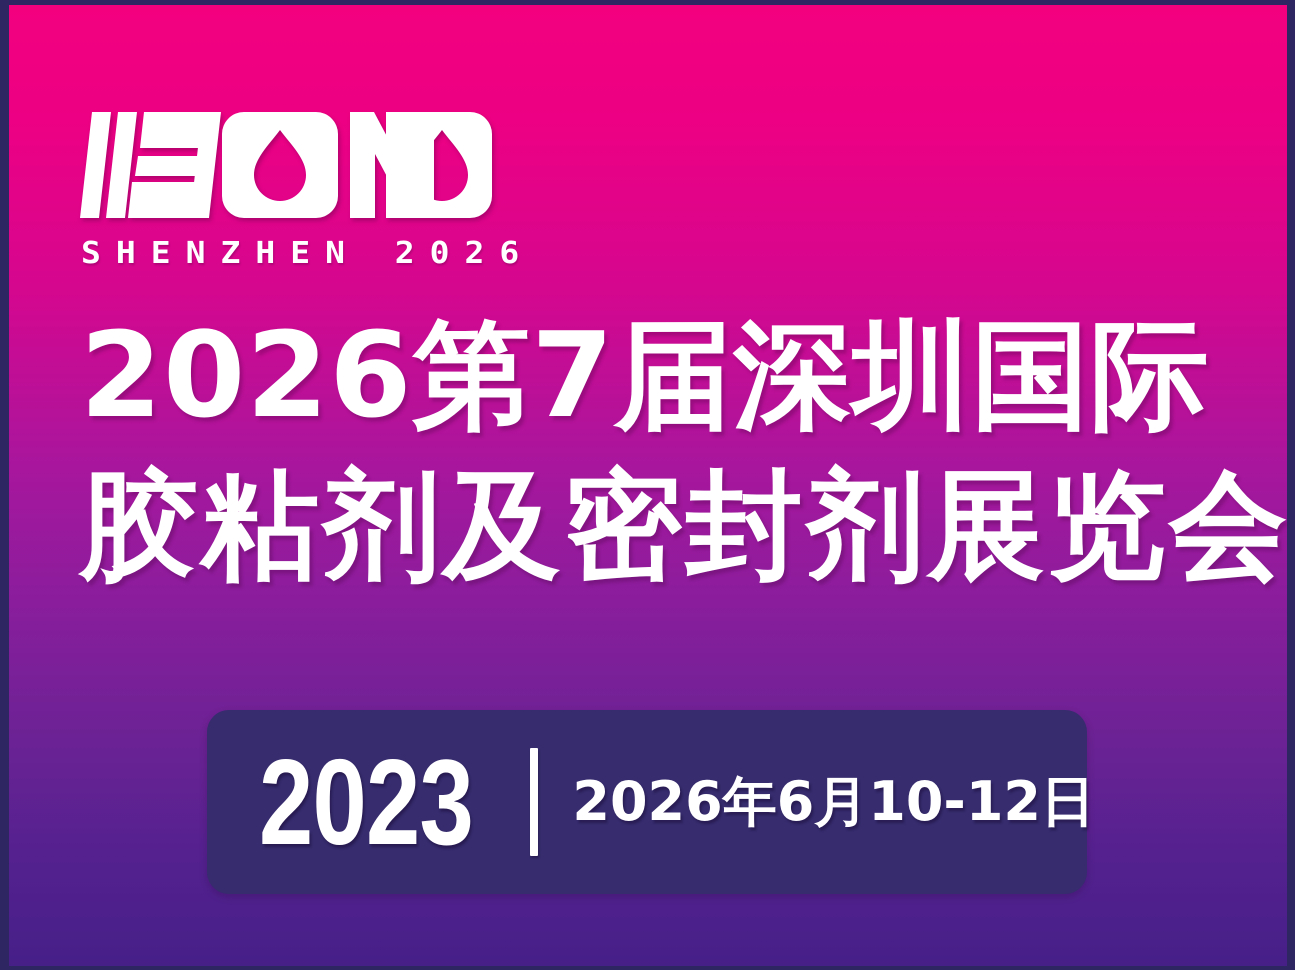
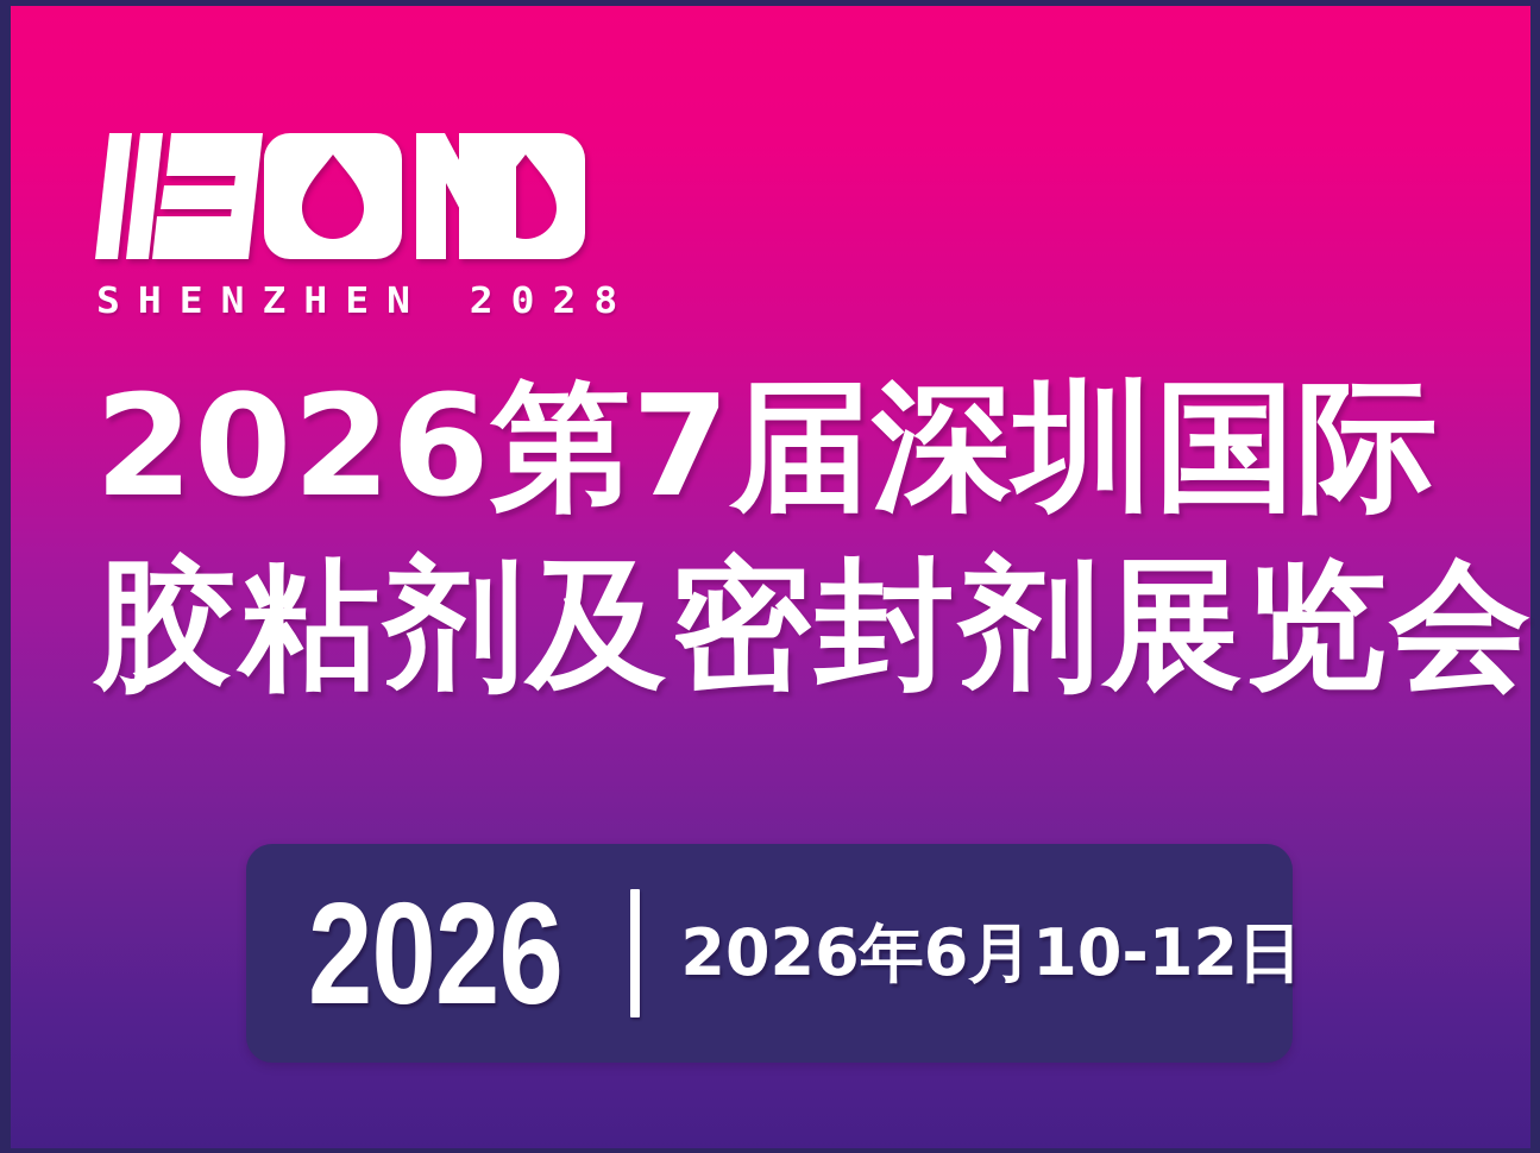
- SHENZHEN 2026
+ SHENZHEN 2028
  2026第7届深圳国际
  胶粘剂及密封剂展览会
- 2023
+ 2026
  2026年6月10-12日
